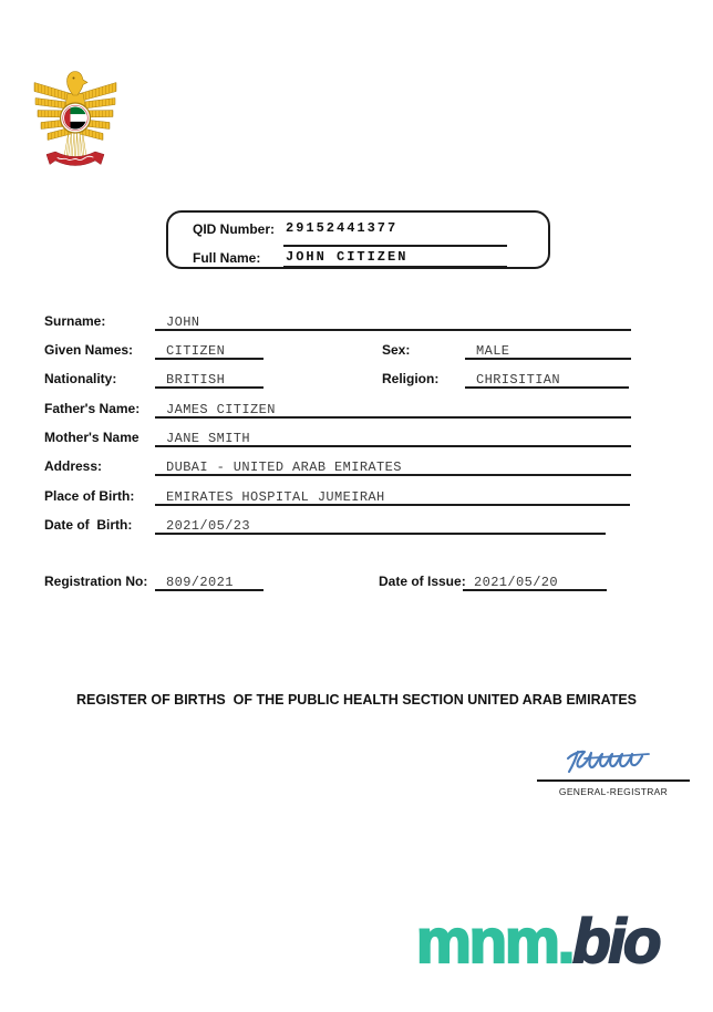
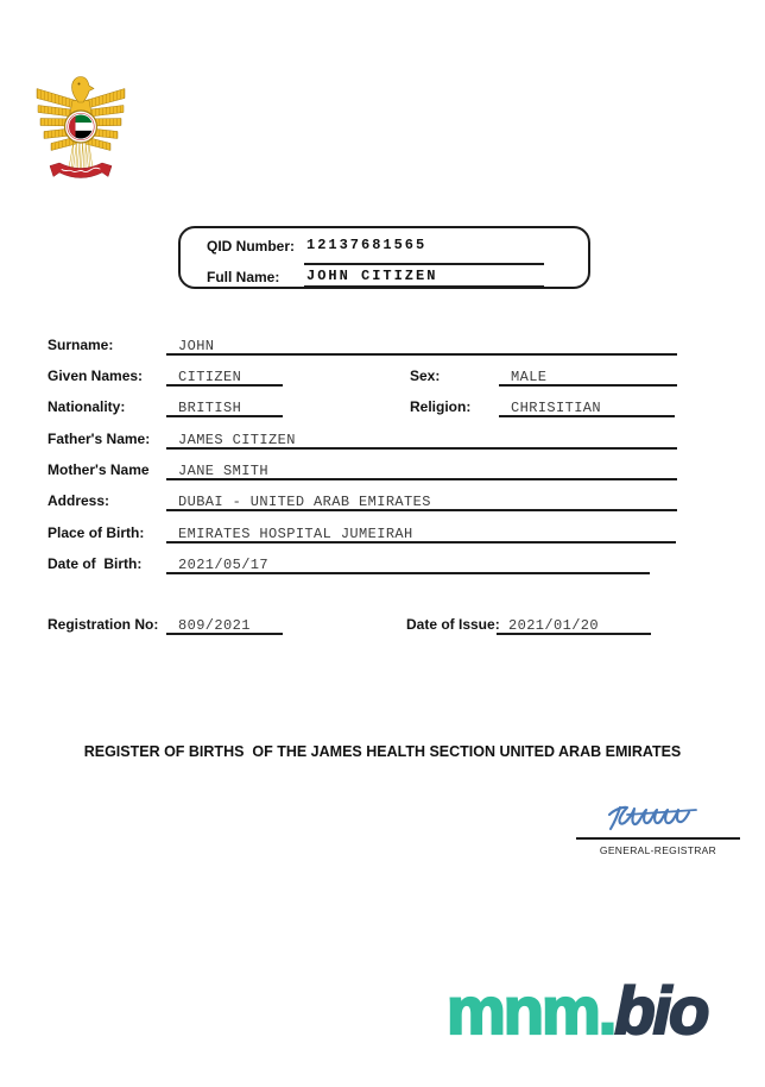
  QID Number:
- 29152441377
+ 12137681565
  Full Name:
  JOHN CITIZEN
  Surname:
  JOHN
  Given Names:
  CITIZEN
  Sex:
  MALE
  Nationality:
  BRITISH
  Religion:
  CHRISITIAN
  Father's Name:
  JAMES CITIZEN
  Mother's Name
  JANE SMITH
  Address:
  DUBAI - UNITED ARAB EMIRATES
  Place of Birth:
  EMIRATES HOSPITAL JUMEIRAH
  Date of Birth:
- 2021/05/23
+ 2021/05/17
  Registration No:
  809/2021
  Date of Issue:
- 2021/05/20
+ 2021/01/20
- REGISTER OF BIRTHS OF THE PUBLIC HEALTH SECTION UNITED ARAB EMIRATES
+ REGISTER OF BIRTHS OF THE JAMES HEALTH SECTION UNITED ARAB EMIRATES
  GENERAL-REGISTRAR
  mnm.bio
